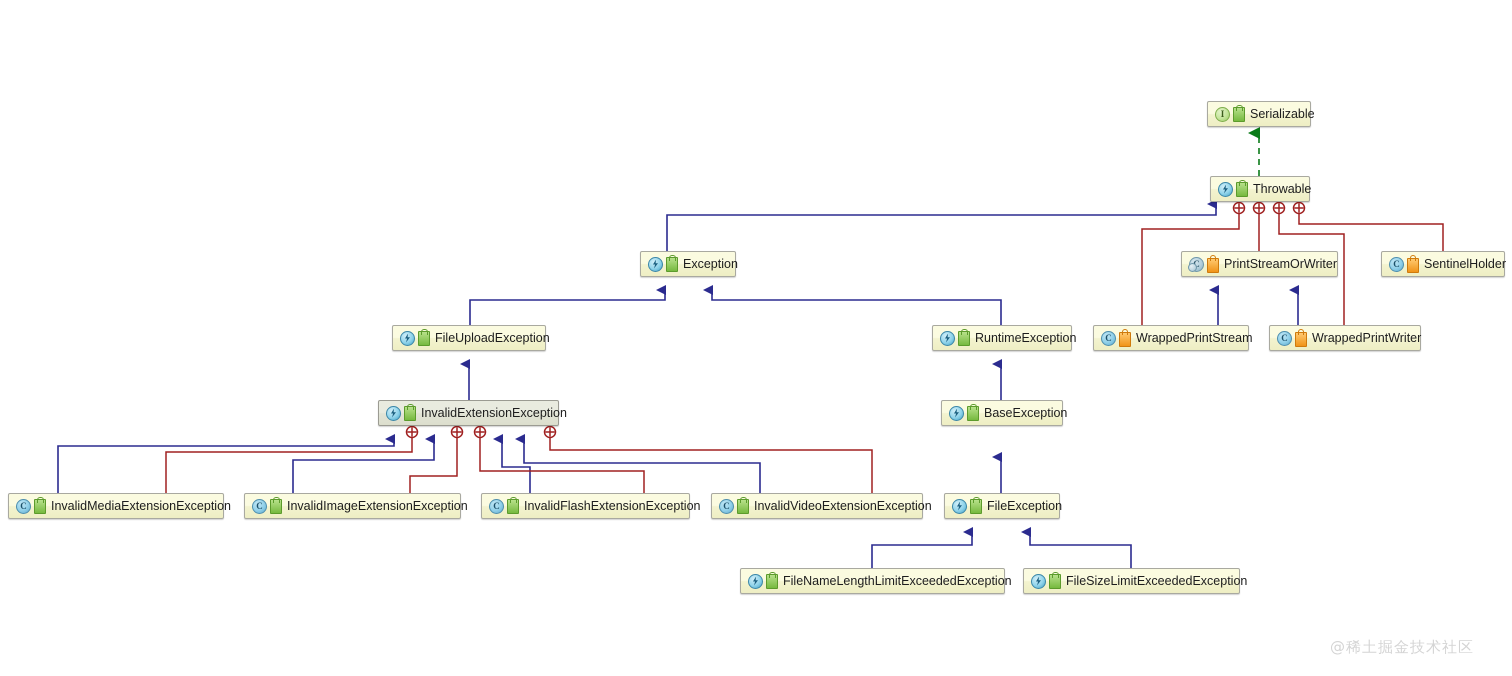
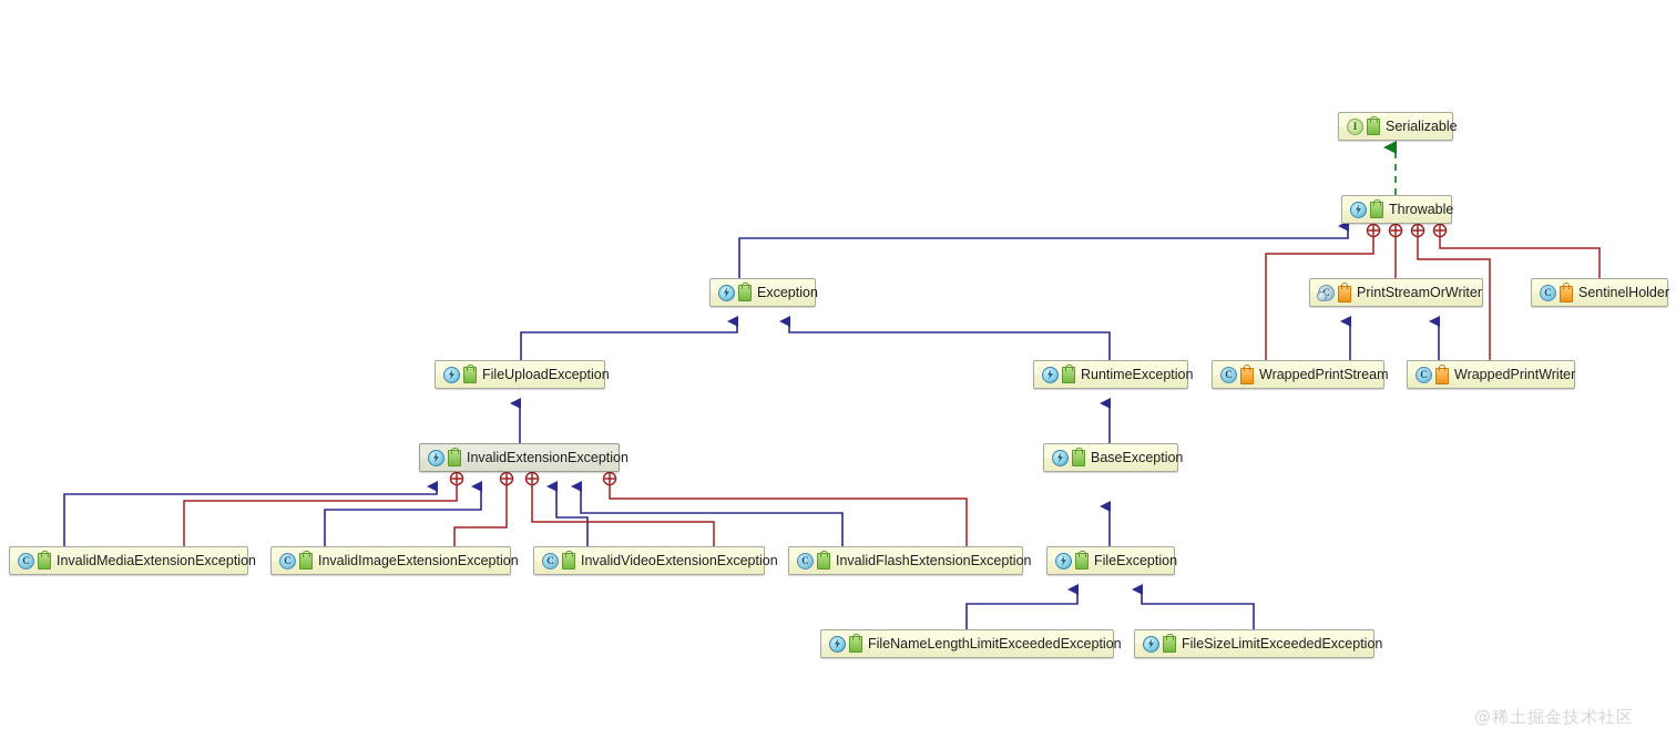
  I
  Serializable
  Throwable
  Exception
  C
  PrintStreamOrWriter
  C
  SentinelHolder
  FileUploadException
  RuntimeException
  C
  WrappedPrintStream
  C
  WrappedPrintWriter
  InvalidExtensionException
  BaseException
  C
  InvalidMediaExtensionException
  C
  InvalidImageExtensionException
  C
- InvalidFlashExtensionException
+ InvalidVideoExtensionException
  C
- InvalidVideoExtensionException
+ InvalidFlashExtensionException
  FileException
  FileNameLengthLimitExceededException
  FileSizeLimitExceededException
  @稀土掘金技术社区
